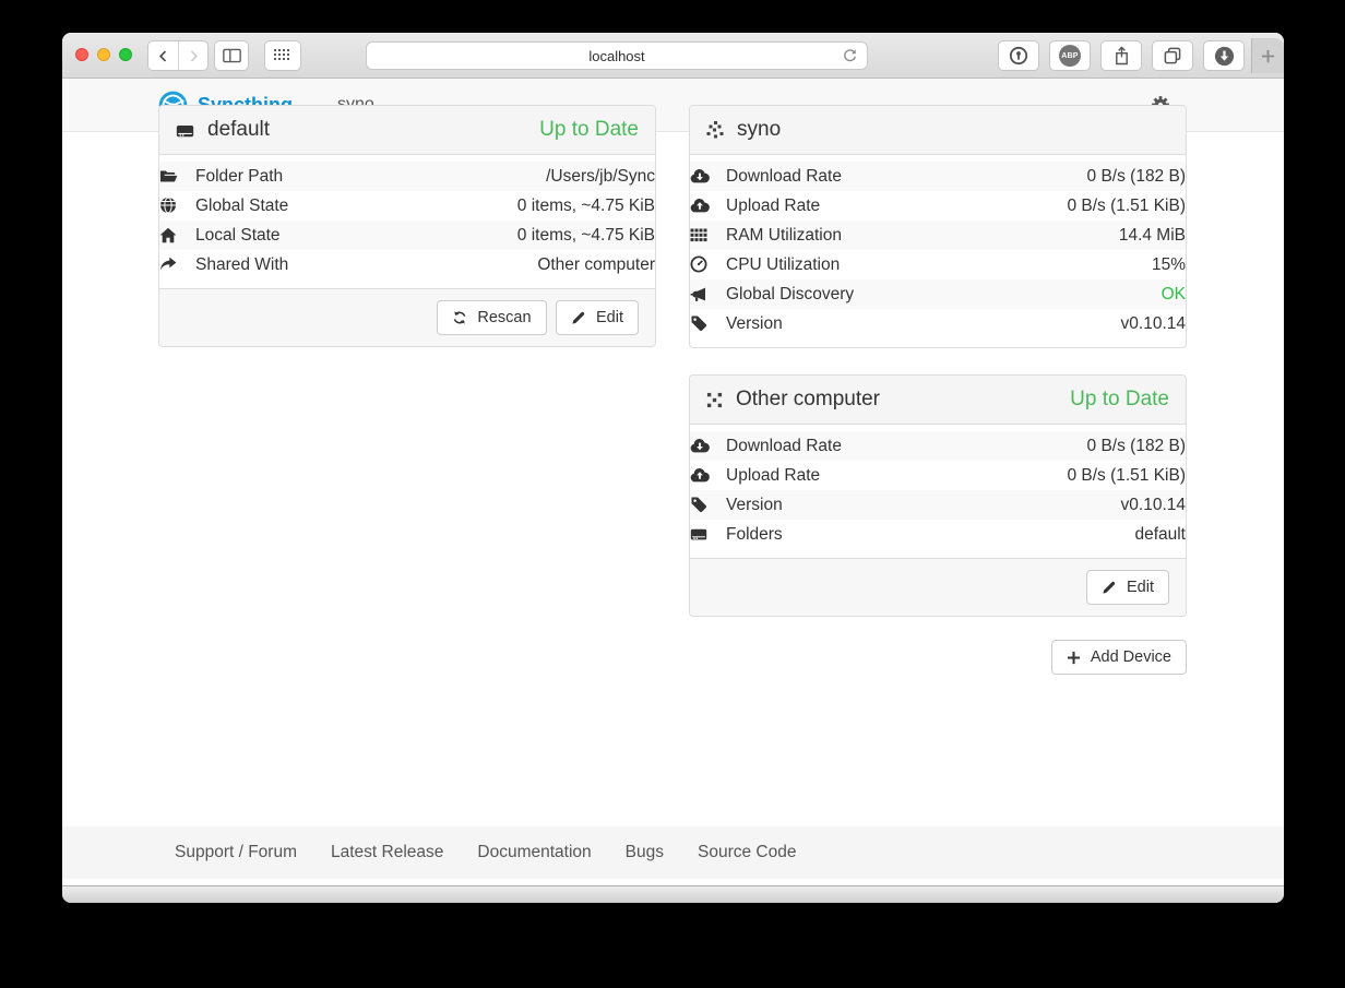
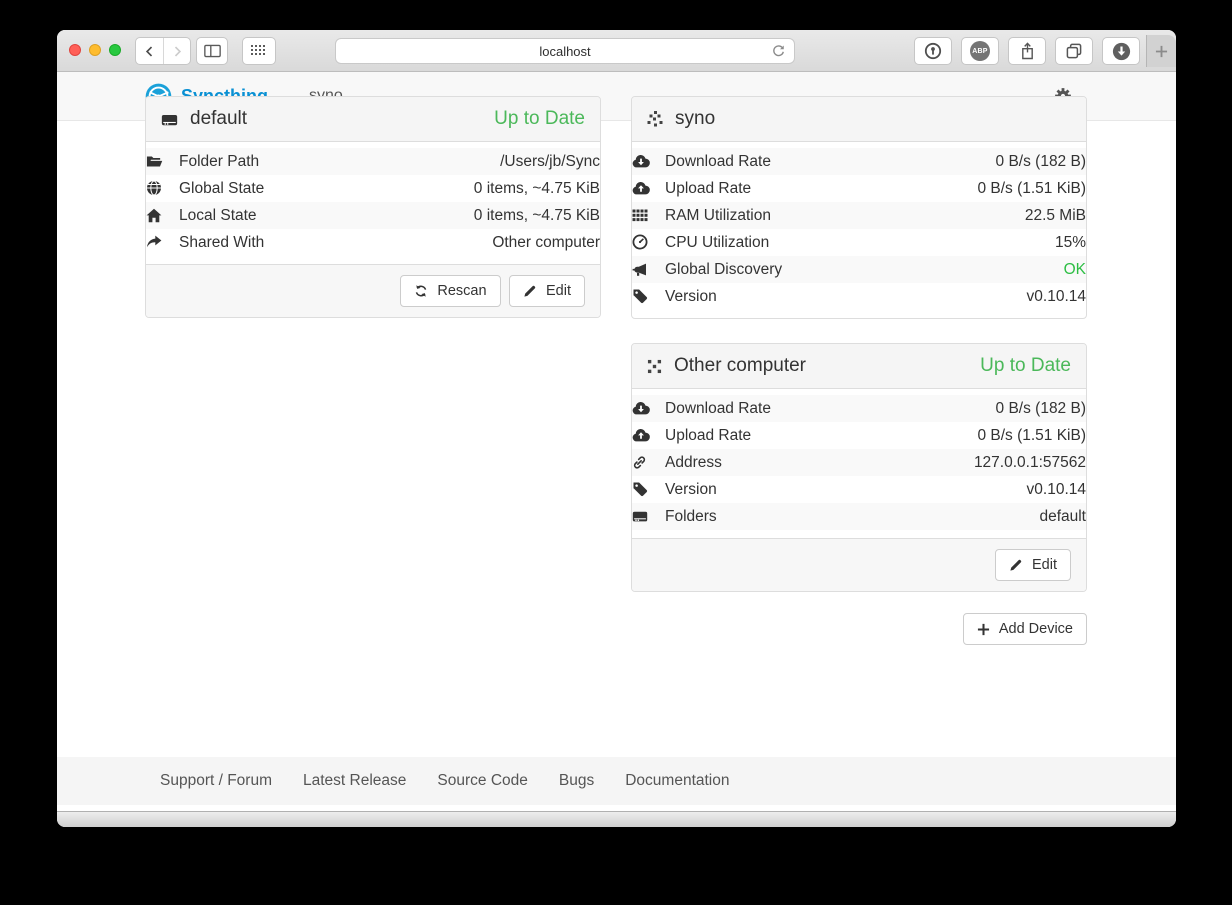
  localhost
  default
  Up to Date
  	Folder Path	/Users/jb/Sync
  	Global State	0 items, ~4.75 KiB
  	Local State	0 items, ~4.75 KiB
  	Shared With	Other computer
  Rescan
  Edit
  syno
  	Download Rate	0 B/s (182 B)
  	Upload Rate	0 B/s (1.51 KiB)
- 	RAM Utilization	14.4 MiB
+ 	RAM Utilization	22.5 MiB
  	CPU Utilization	15%
  	Global Discovery	OK
  	Version	v0.10.14
  Other computer
  Up to Date
  	Download Rate	0 B/s (182 B)
  	Upload Rate	0 B/s (1.51 KiB)
+ 	Address	127.0.0.1:57562
  	Version	v0.10.14
  	Folders	default
  Edit
  Add Device
  Support / Forum
  Latest Release
- Documentation
+ Source Code
  Bugs
- Source Code
+ Documentation
